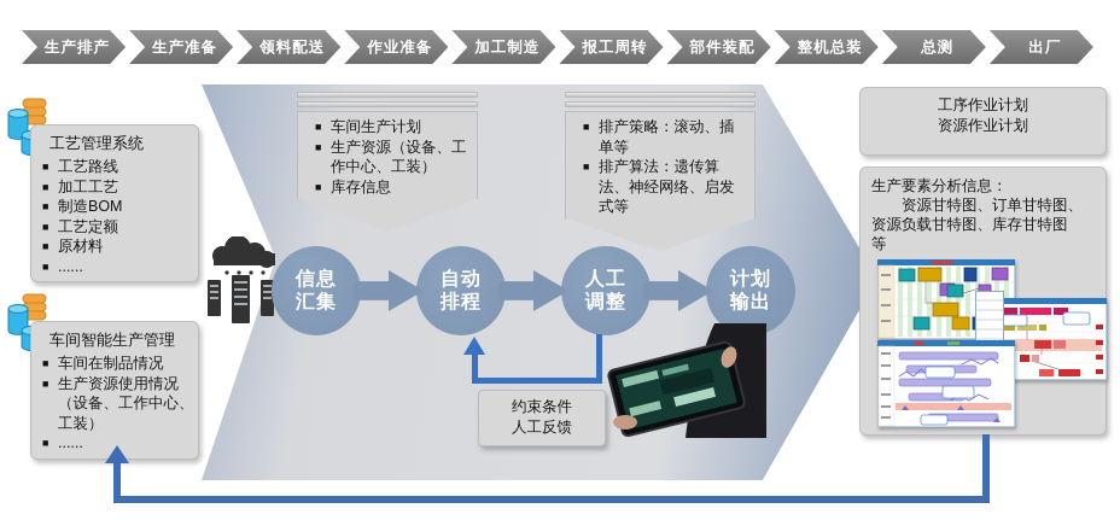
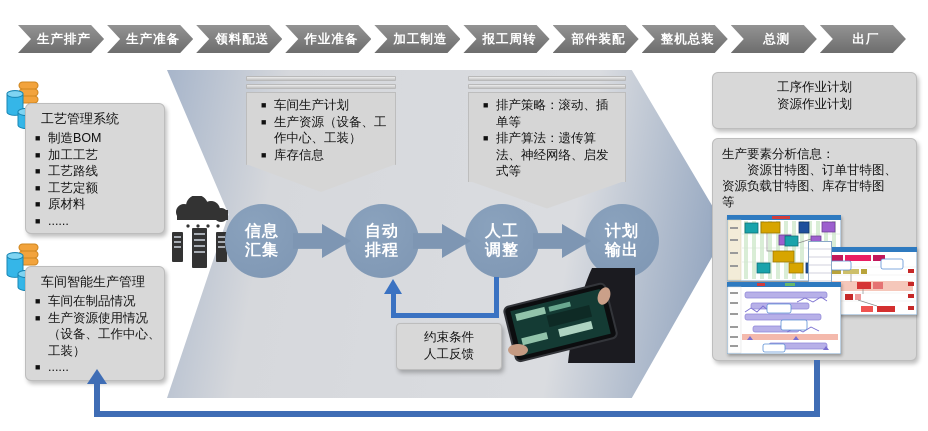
  生产排产
  生产准备
  领料配送
  作业准备
  加工制造
  报工周转
  部件装配
  整机总装
  总测
  出厂
  工艺管理系统
- 工艺路线
+ 制造BOM
  加工工艺
- 制造BOM
+ 工艺路线
  工艺定额
  原材料
  ......
  车间智能生产管理
  车间在制品情况
  生产资源使用情况（设备、工作中心、工装）
  ......
  车间生产计划
  生产资源（设备、工作中心、工装）
  库存信息
  排产策略：滚动、插单等
  排产算法：遗传算法、神经网络、启发式等
  信息
  汇集
  自动
  排程
  人工
  调整
  计划
  输出
  约束条件
  人工反馈
  工序作业计划
  资源作业计划
  生产要素分析信息：
  资源甘特图、订单甘特图、
  资源负载甘特图、库存甘特图
  等
